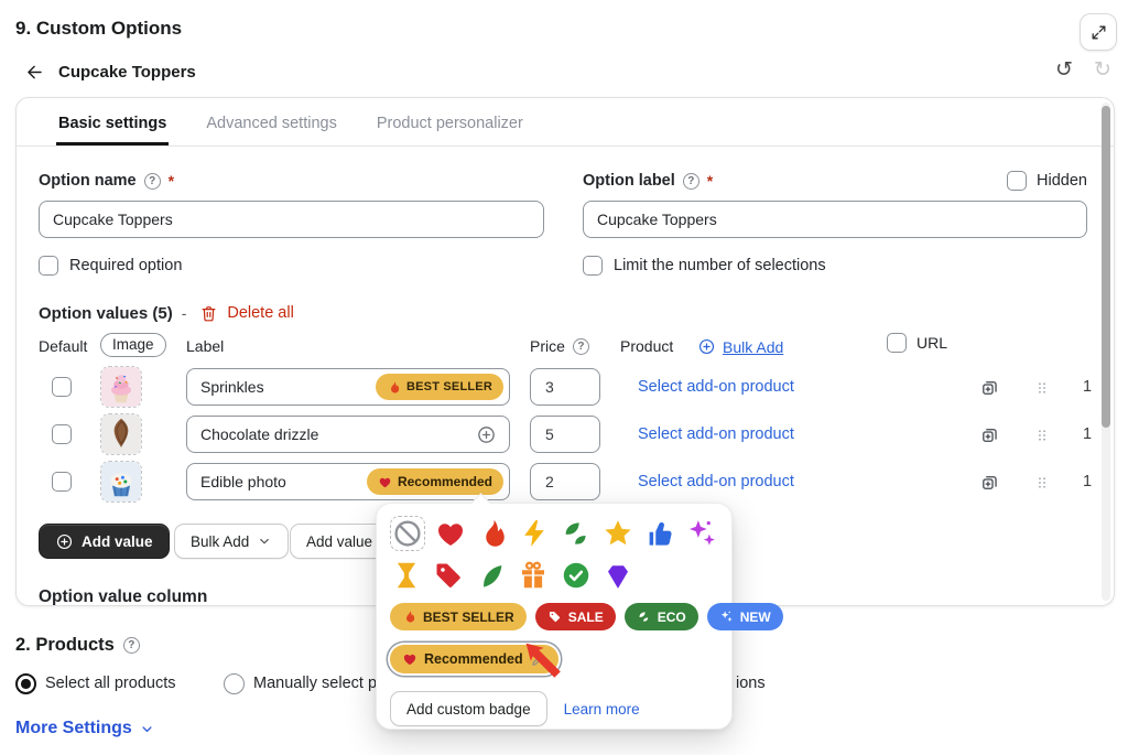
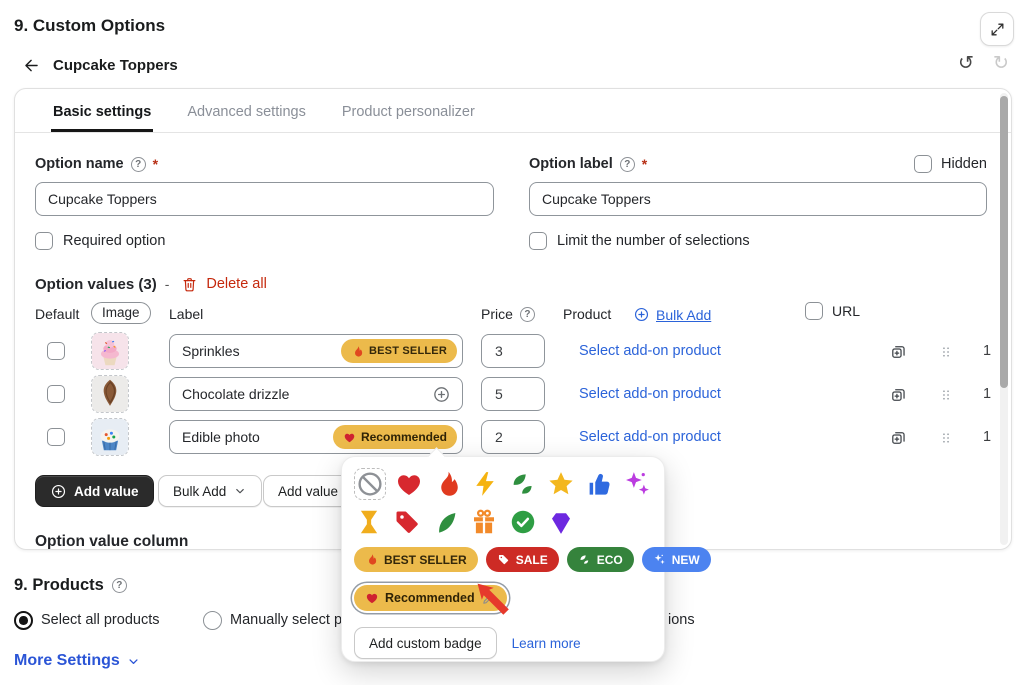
  9. Custom Options
  Cupcake Toppers
  ↺
  ↻
  Basic settings
  Advanced settings
  Product personalizer
  Option name
  ?
  *
  Cupcake Toppers
  Required option
  Option label
  ?
  *
  Hidden
  Cupcake Toppers
  Limit the number of selections
- Option values (5)
+ Option values (3)
  -
  Delete all
  Default
  Image
  Label
  Price
  ?
  Product
  Bulk Add
  URL
  Sprinkles
  BEST SELLER
  3
  Select add-on product
  1
  Chocolate drizzle
  5
  Select add-on product
  1
  Edible photo
  Recommended
  2
  Select add-on product
  1
  Add value
  Bulk Add
  Add value
  Option value column
- 2. Products
+ 9. Products
  ?
  Select all products
  Manually select p
  ions
  More Settings
  BEST SELLER
  SALE
  ECO
  NEW
  Recommended
  Add custom badge
  Learn more
